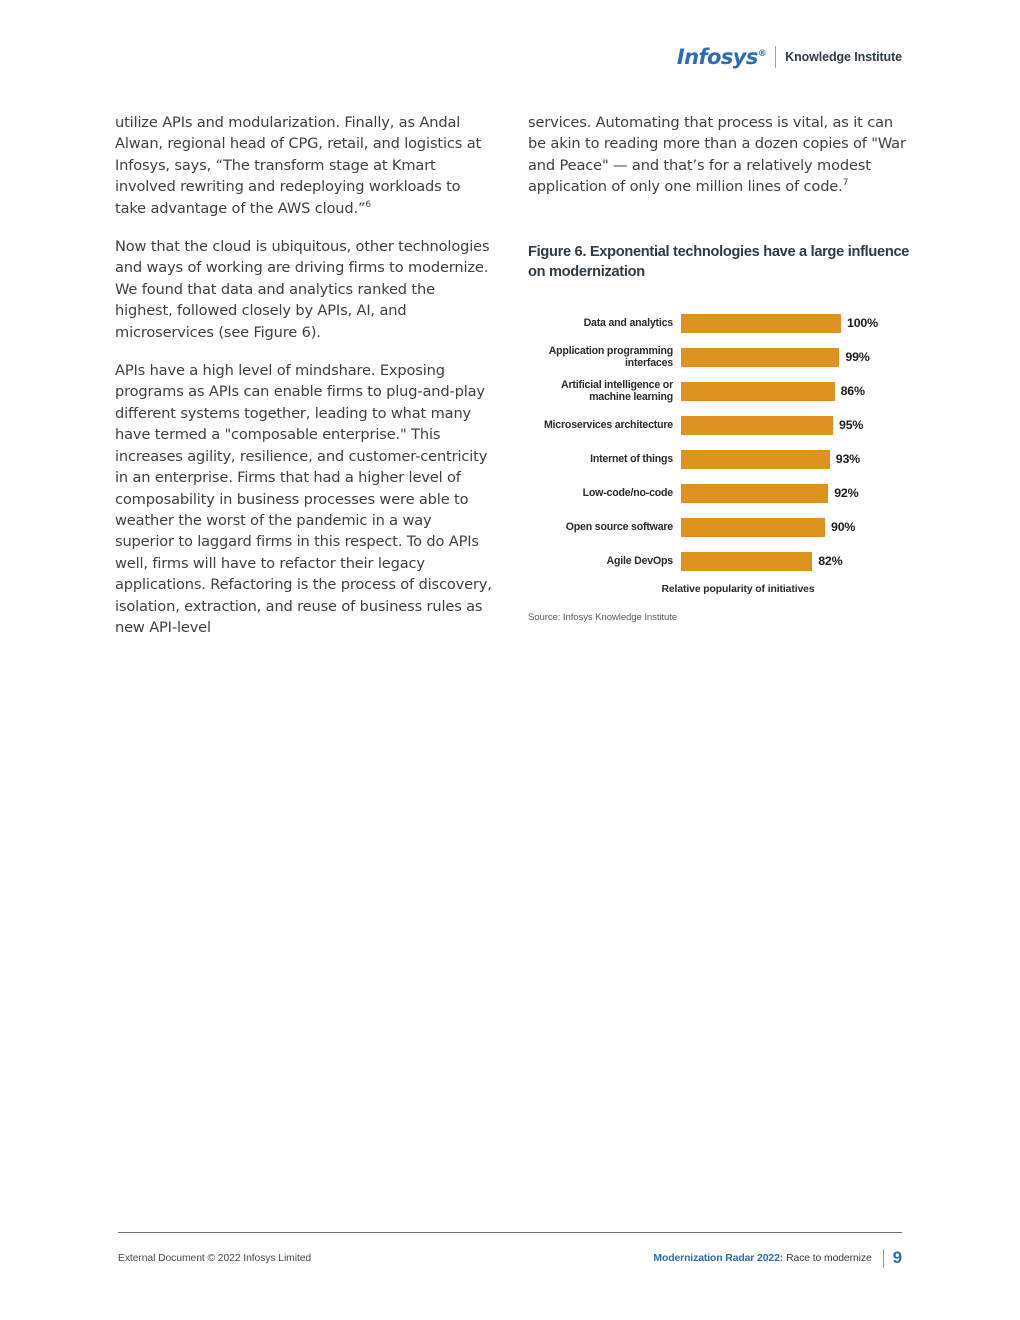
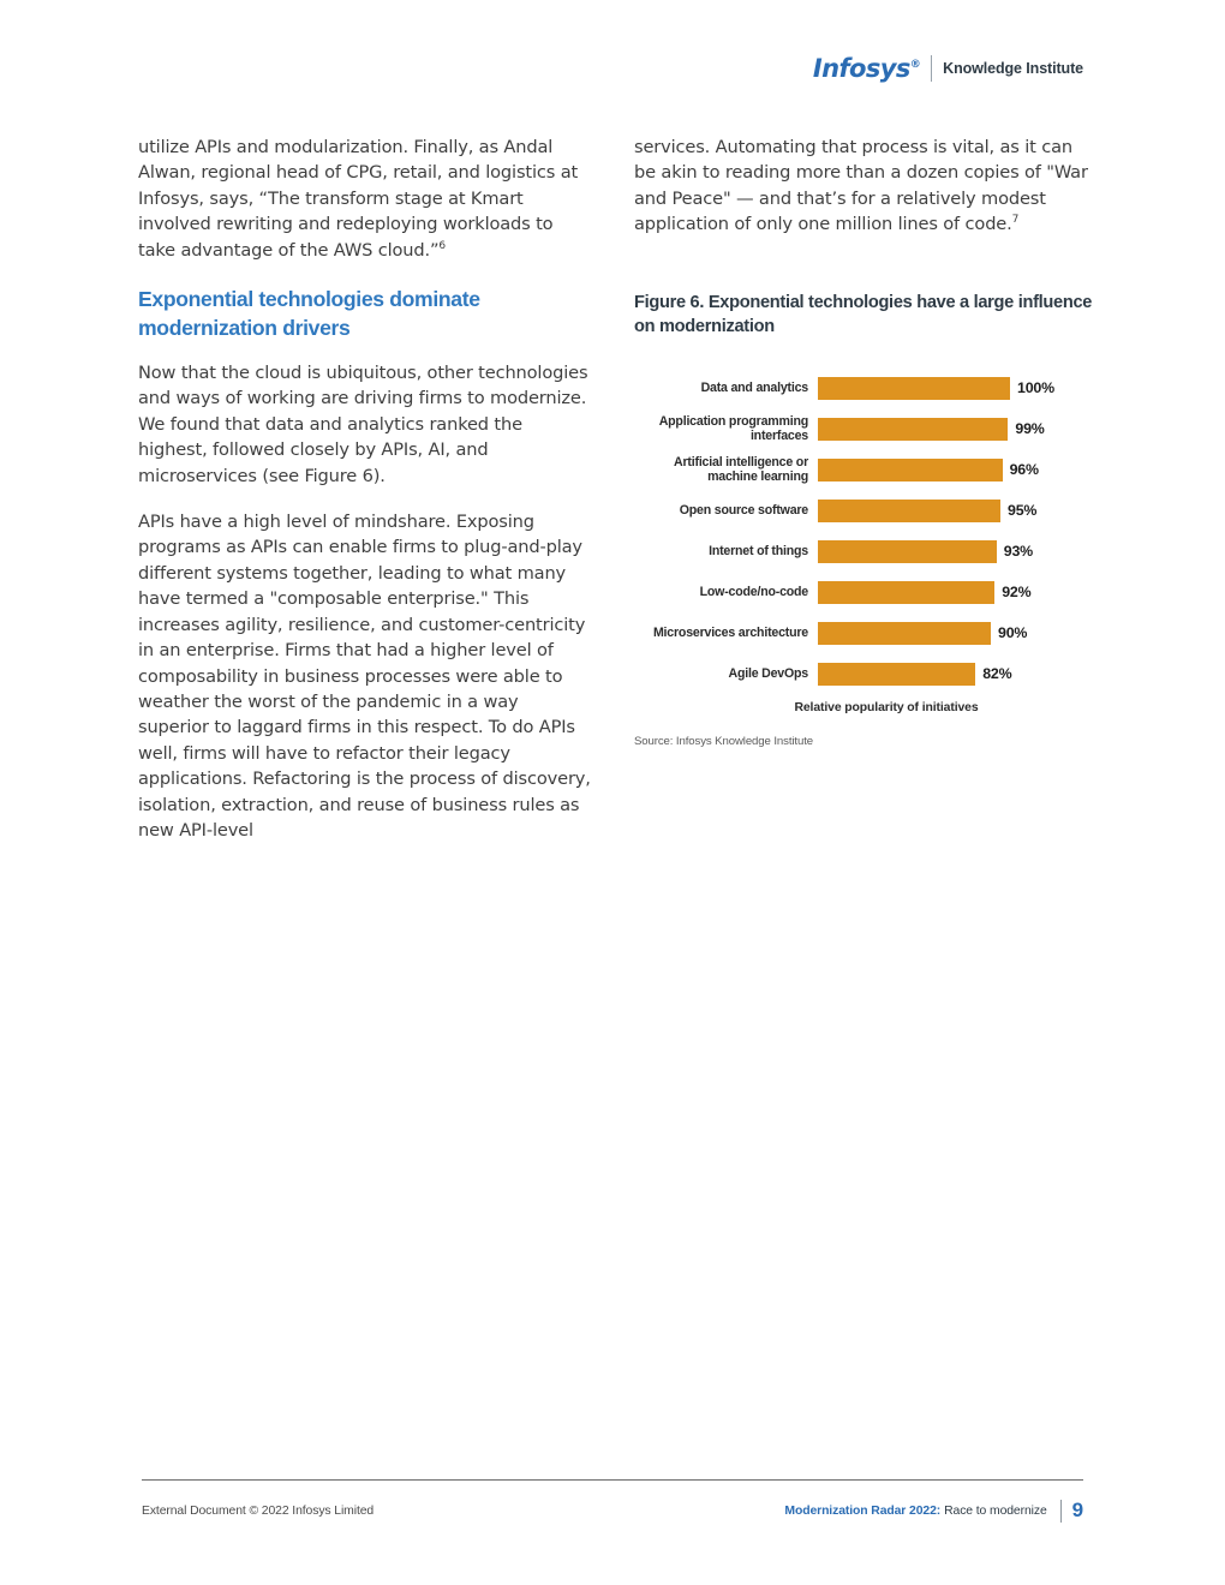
  Infosys®
  Knowledge Institute
  utilize APIs and modularization. Finally, as Andal Alwan, regional head of CPG, retail, and logistics at Infosys, says, “The transform stage at Kmart involved rewriting and redeploying workloads to take advantage of the AWS cloud.”6
+ Exponential technologies dominate modernization drivers
  Now that the cloud is ubiquitous, other technologies and ways of working are driving firms to modernize. We found that data and analytics ranked the highest, followed closely by APIs, AI, and microservices (see Figure 6).
  APIs have a high level of mindshare. Exposing programs as APIs can enable firms to plug-and-play different systems together, leading to what many have termed a "composable enterprise." This increases agility, resilience, and customer-centricity in an enterprise. Firms that had a higher level of composability in business processes were able to weather the worst of the pandemic in a way superior to laggard firms in this respect. To do APIs well, firms will have to refactor their legacy applications. Refactoring is the process of discovery, isolation, extraction, and reuse of business rules as new API-level
  services. Automating that process is vital, as it can be akin to reading more than a dozen copies of "War and Peace" — and that’s for a relatively modest application of only one million lines of code.7
  Figure 6. Exponential technologies have a large influence on modernization
  Data and analytics
  100%
  Application programming interfaces
  99%
  Artificial intelligence or machine learning
- 86%
+ 96%
- Microservices architecture
+ Open source software
  95%
  Internet of things
  93%
  Low-code/no-code
  92%
- Open source software
+ Microservices architecture
  90%
  Agile DevOps
  82%
  Relative popularity of initiatives
  Source: Infosys Knowledge Institute
  External Document © 2022 Infosys Limited
  Modernization Radar 2022:
  Race to modernize
  9
